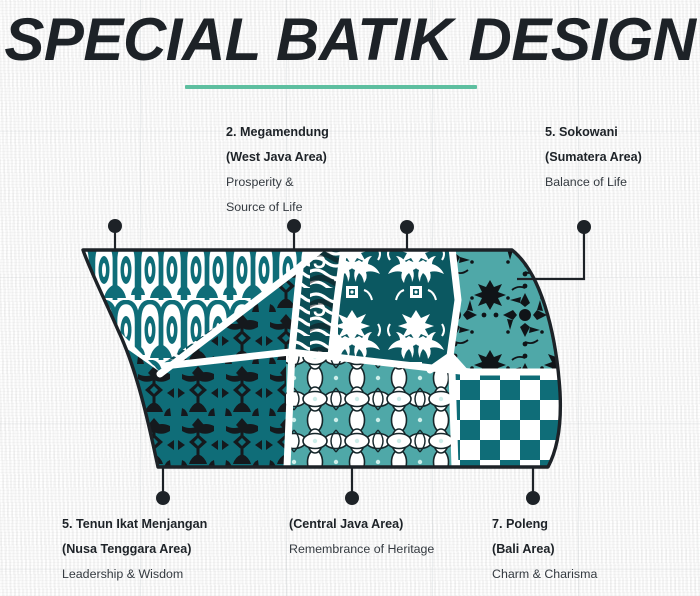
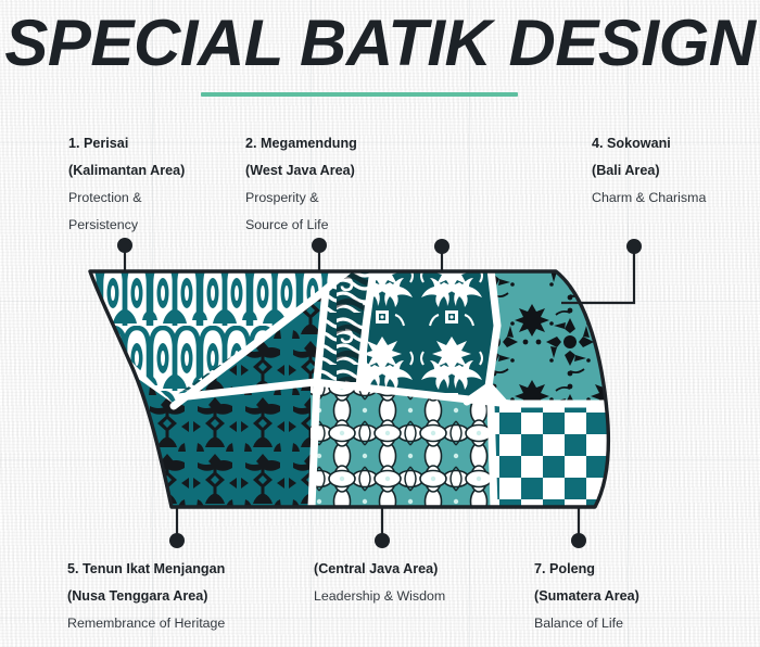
  SPECIAL BATIK DESIGN
+ 1. Perisai
+ (Kalimantan Area)
+ Protection &
+ Persistency
  2. Megamendung
  (West Java Area)
  Prosperity &
  Source of Life
- 5. Sokowani
+ 4. Sokowani
- (Sumatera Area)
+ (Bali Area)
- Balance of Life
+ Charm & Charisma
  5. Tenun Ikat Menjangan
  (Nusa Tenggara Area)
- Leadership & Wisdom
+ Remembrance of Heritage
  (Central Java Area)
- Remembrance of Heritage
+ Leadership & Wisdom
  7. Poleng
- (Bali Area)
+ (Sumatera Area)
- Charm & Charisma
+ Balance of Life
